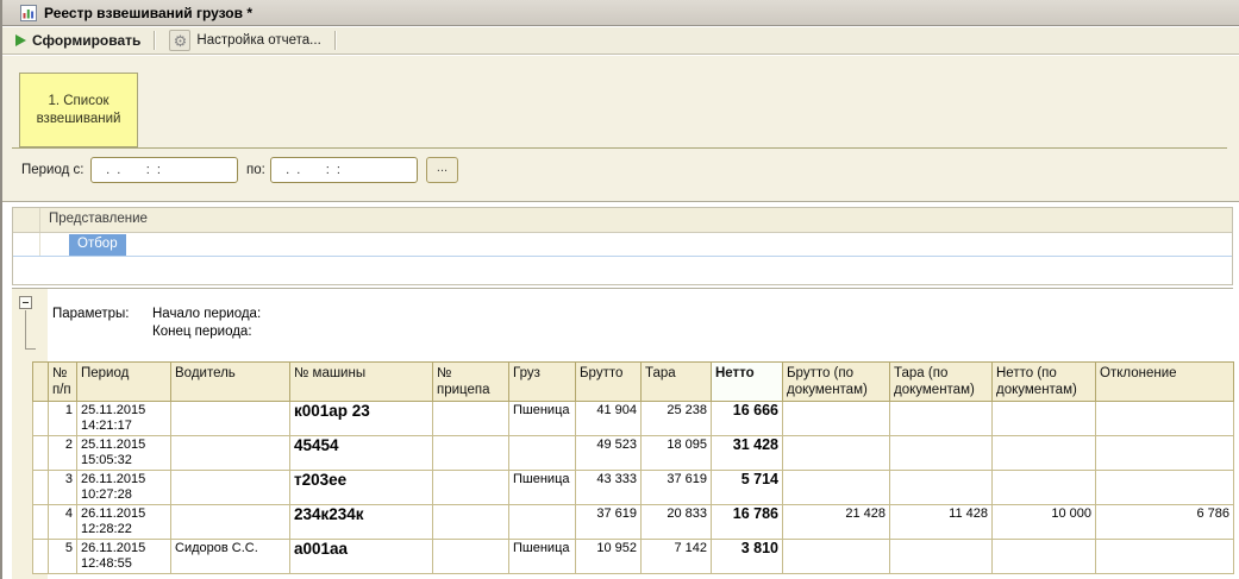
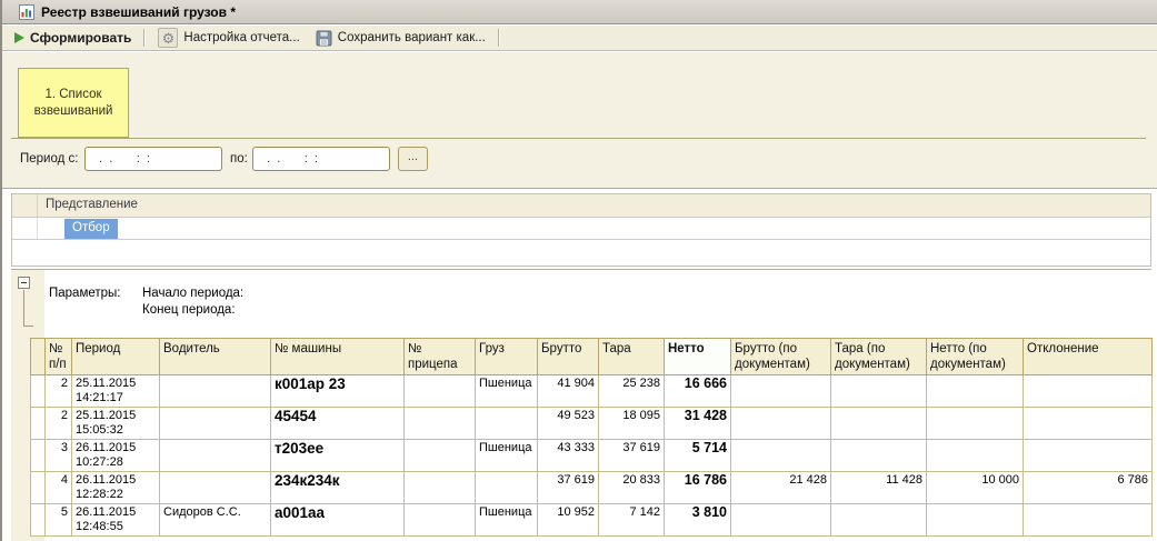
  Реестр взвешиваний грузов *
  Сформировать
  ⚙
  Настройка отчета...
+ Сохранить вариант как...
  1. Список взвешиваний
  Период с:
  . . : :
  по:
  . . : :
  ...
  Представление
  Отбор
  Параметры:
  Начало периода:
  Конец периода:
  	№ п/п	Период	Водитель	№ машины	№ прицепа	Груз	Брутто	Тара	Нетто	Брутто (по документам)	Тара (по документам)	Нетто (по документам)	Отклонение
- 	1	25.11.201514:21:17		к001ар 23		Пшеница	41 904	25 238	16 666
+ 	2	25.11.201514:21:17		к001ар 23		Пшеница	41 904	25 238	16 666
  	2	25.11.201515:05:32		45454			49 523	18 095	31 428
  	3	26.11.201510:27:28		т203ее		Пшеница	43 333	37 619	5 714
  	4	26.11.201512:28:22		234к234к			37 619	20 833	16 786	21 428	11 428	10 000	6 786
  	5	26.11.201512:48:55	Сидоров С.С.	а001аа		Пшеница	10 952	7 142	3 810
